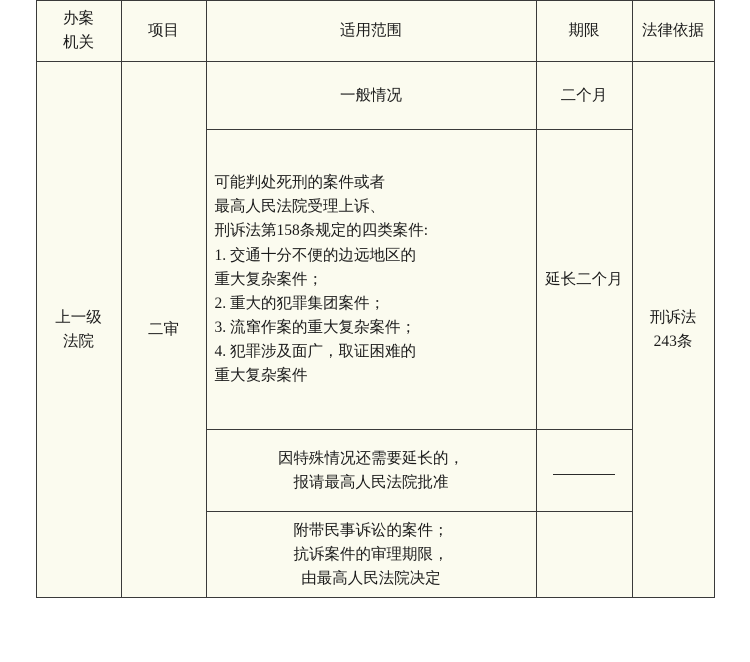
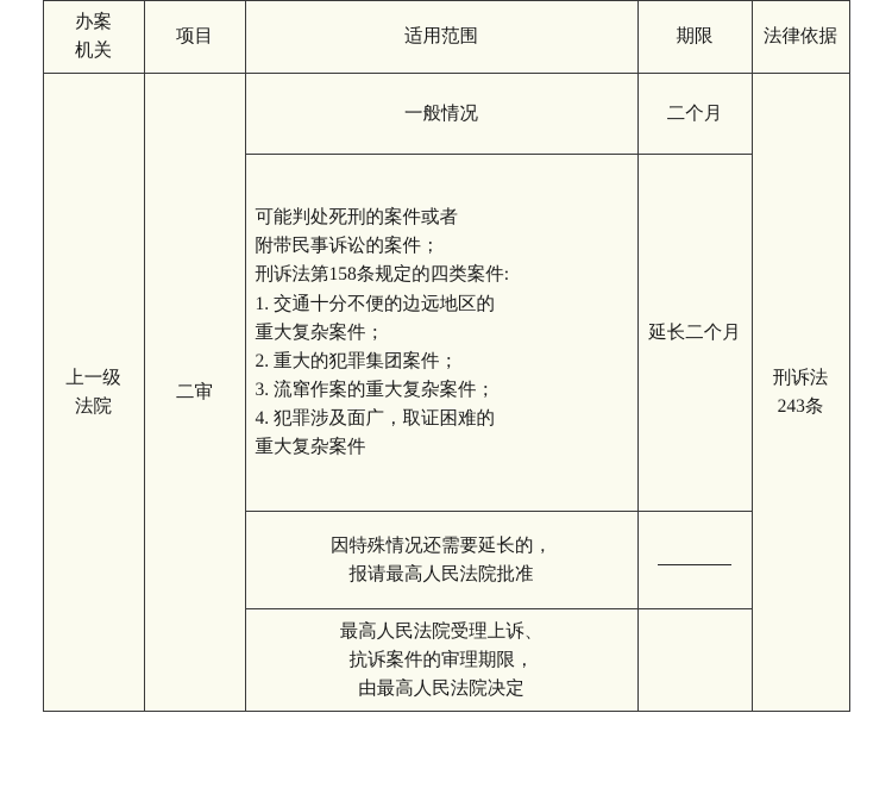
  办案 机关	项目	适用范围	期限	法律依据
  上一级 法院	二审	一般情况	二个月	刑诉法 243条
- 可能判处死刑的案件或者 最高人民法院受理上诉、 刑诉法第158条规定的四类案件: 1. 交通十分不便的边远地区的 重大复杂案件； 2. 重大的犯罪集团案件； 3. 流窜作案的重大复杂案件； 4. 犯罪涉及面广，取证困难的 重大复杂案件	延长二个月
+ 可能判处死刑的案件或者 附带民事诉讼的案件； 刑诉法第158条规定的四类案件: 1. 交通十分不便的边远地区的 重大复杂案件； 2. 重大的犯罪集团案件； 3. 流窜作案的重大复杂案件； 4. 犯罪涉及面广，取证困难的 重大复杂案件	延长二个月
  因特殊情况还需要延长的， 报请最高人民法院批准
- 附带民事诉讼的案件； 抗诉案件的审理期限， 由最高人民法院决定
+ 最高人民法院受理上诉、 抗诉案件的审理期限， 由最高人民法院决定
